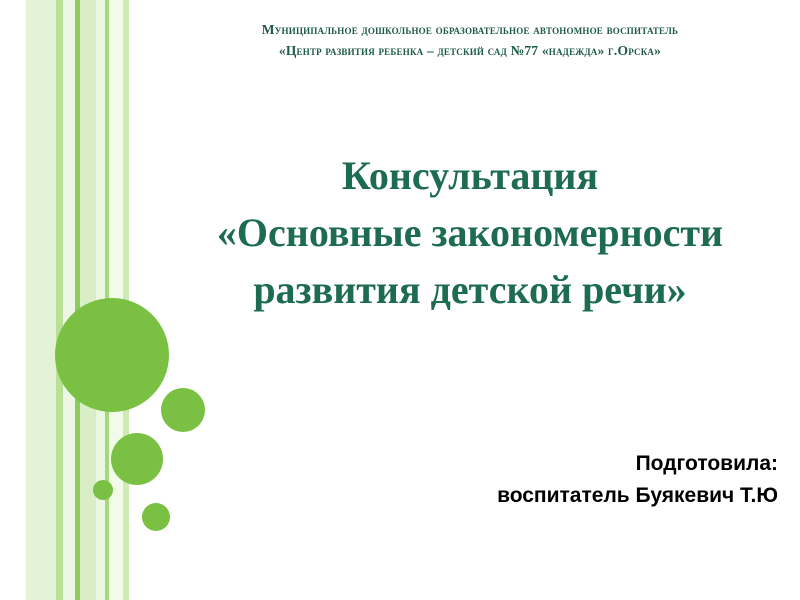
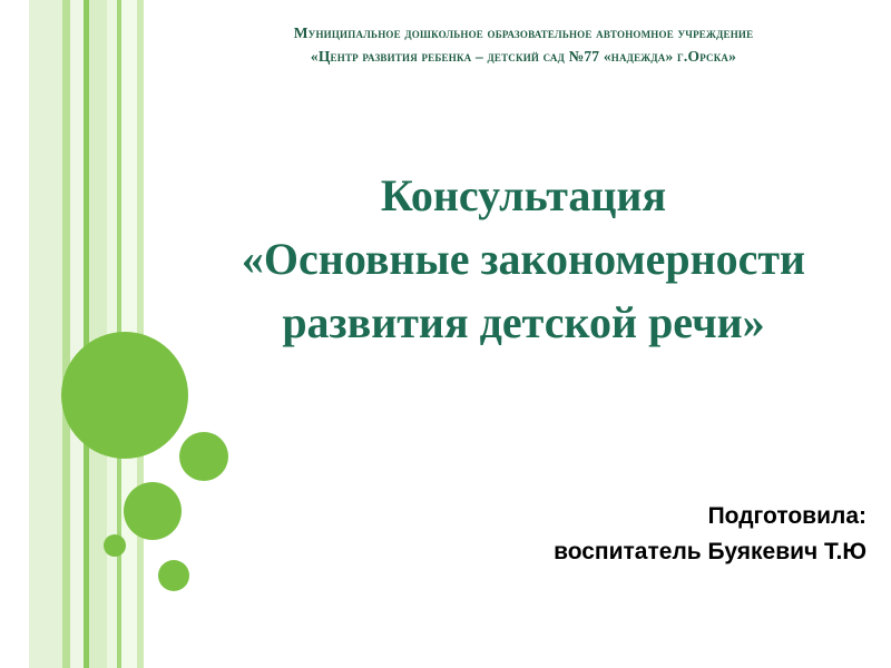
- Муниципальное дошкольное образовательное автономное воспитатель
+ Муниципальное дошкольное образовательное автономное учреждение
  «Центр развития ребенка – детский сад №77 «надежда» г.Орска»
  Консультация
  «Основные закономерности
  развития детской речи»
  Подготовила:
  воспитатель Буякевич Т.Ю
